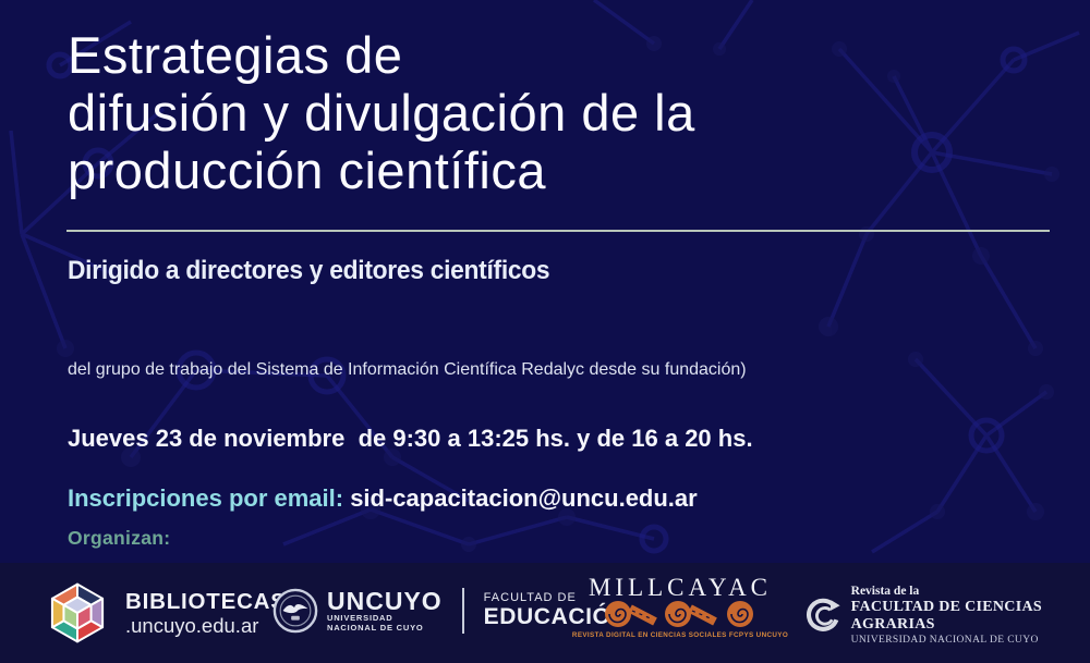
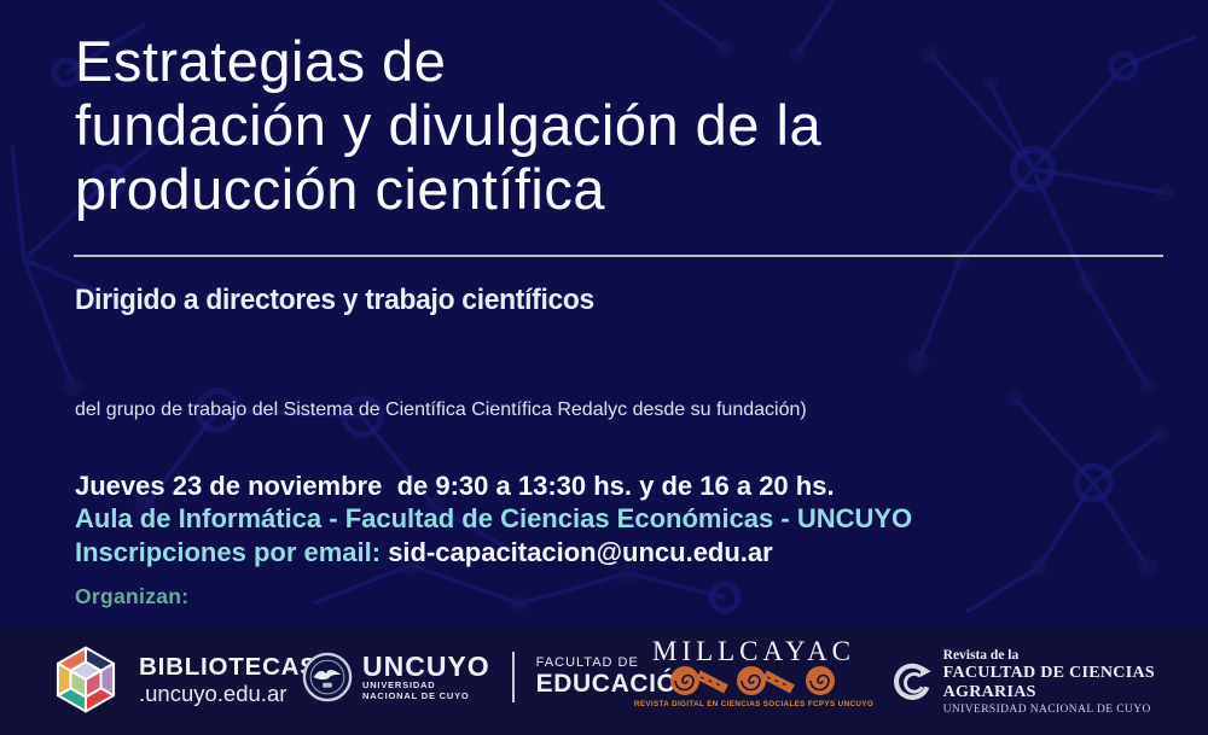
  Estrategias de
- difusión y divulgación de la
+ fundación y divulgación de la
  producción científica
- Dirigido a directores y editores científicos
+ Dirigido a directores y trabajo científicos
- del grupo de trabajo del Sistema de Información Científica Redalyc desde su fundación)
+ del grupo de trabajo del Sistema de Científica Científica Redalyc desde su fundación)
- Jueves 23 de noviembre de 9:30 a 13:25 hs. y de 16 a 20 hs.
+ Jueves 23 de noviembre de 9:30 a 13:30 hs. y de 16 a 20 hs.
+ Aula de Informática - Facultad de Ciencias Económicas - UNCUYO
  Inscripciones por email: sid-capacitacion@uncu.edu.ar
  Organizan:
  BIBLIOTECA
  .uncuyo.edu.ar
  UNCUYO
  UNIVERSIDAD
  NACIONAL DE CUYO
  FACULTAD DE
  EDUCACIÓ
  MILLCAYAC
  Revista de la
  FACULTAD DE CIENCIAS AGRARIAS
  UNIVERSIDAD NACIONAL DE CUYO
